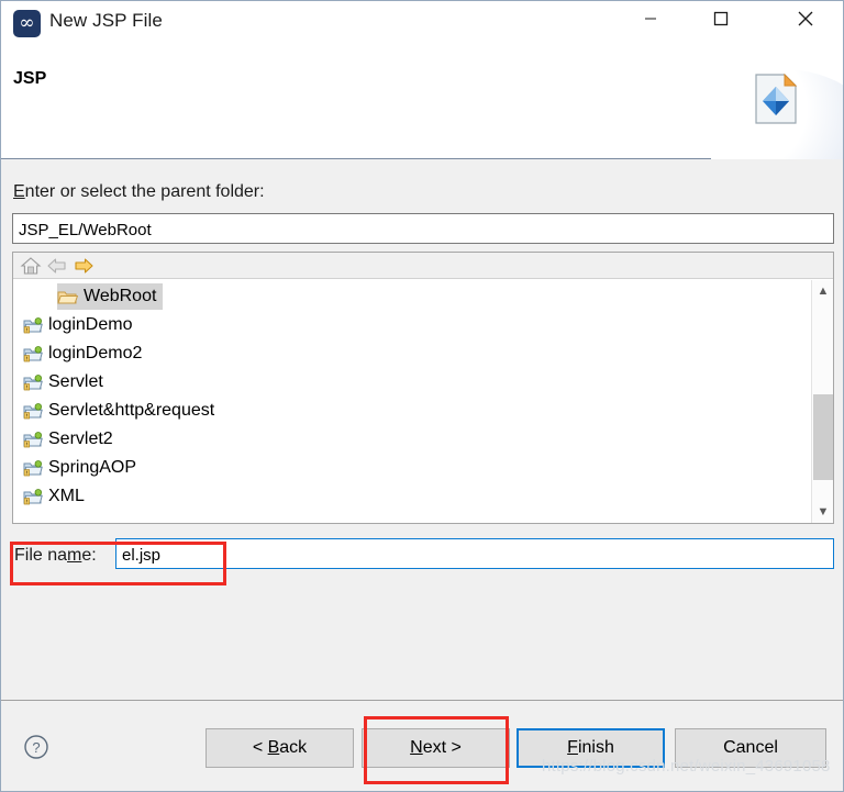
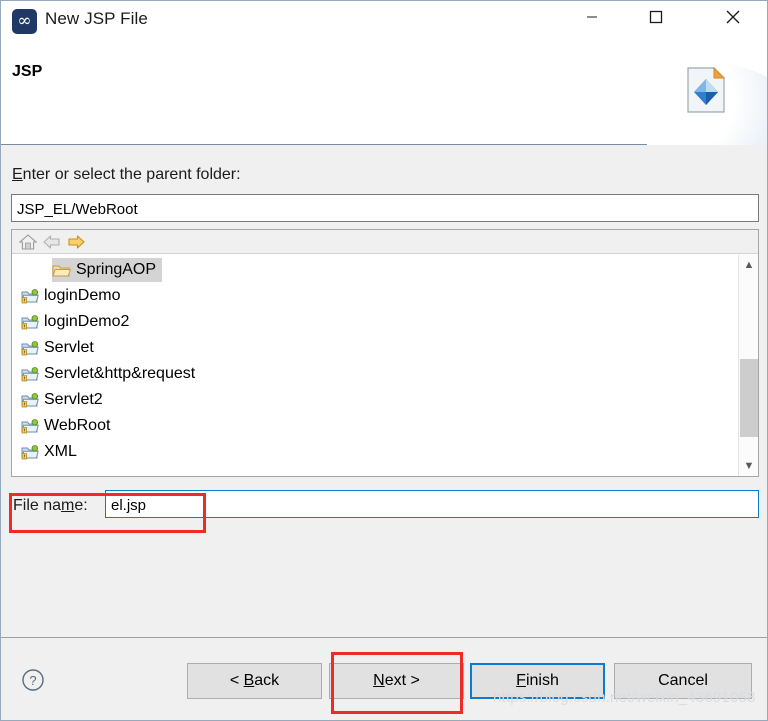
  ∞
  New JSP File
  JSP
  Enter or select the parent folder:
  JSP_EL/WebRoot
- WebRoot
+ SpringAOP
  loginDemo
  loginDemo2
  Servlet
  Servlet&http&request
  Servlet2
- SpringAOP
+ WebRoot
  XML
  ▲
  ▼
  File name:
  el.jsp
  ?
  < Back
  Next >
  Finish
  Cancel
  https://blog.csdn.net/weixin_43691058
